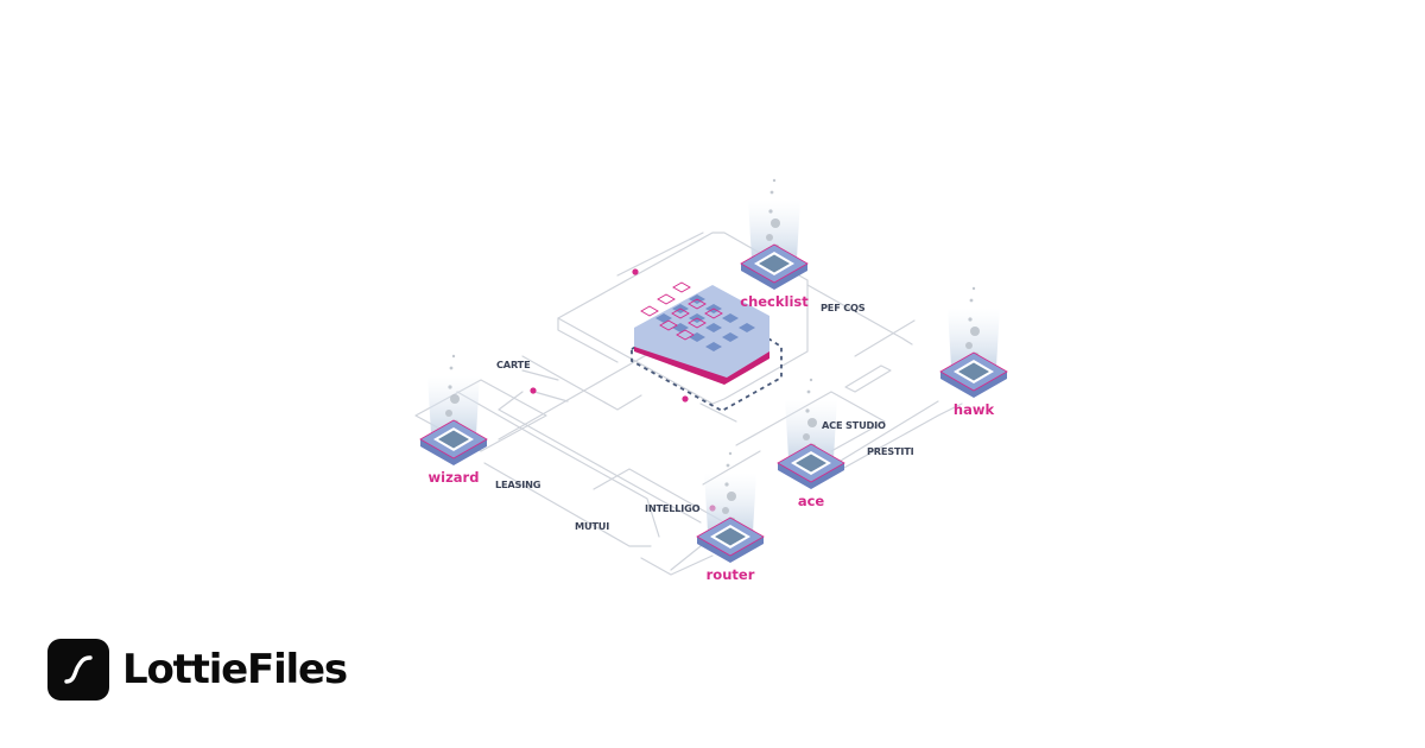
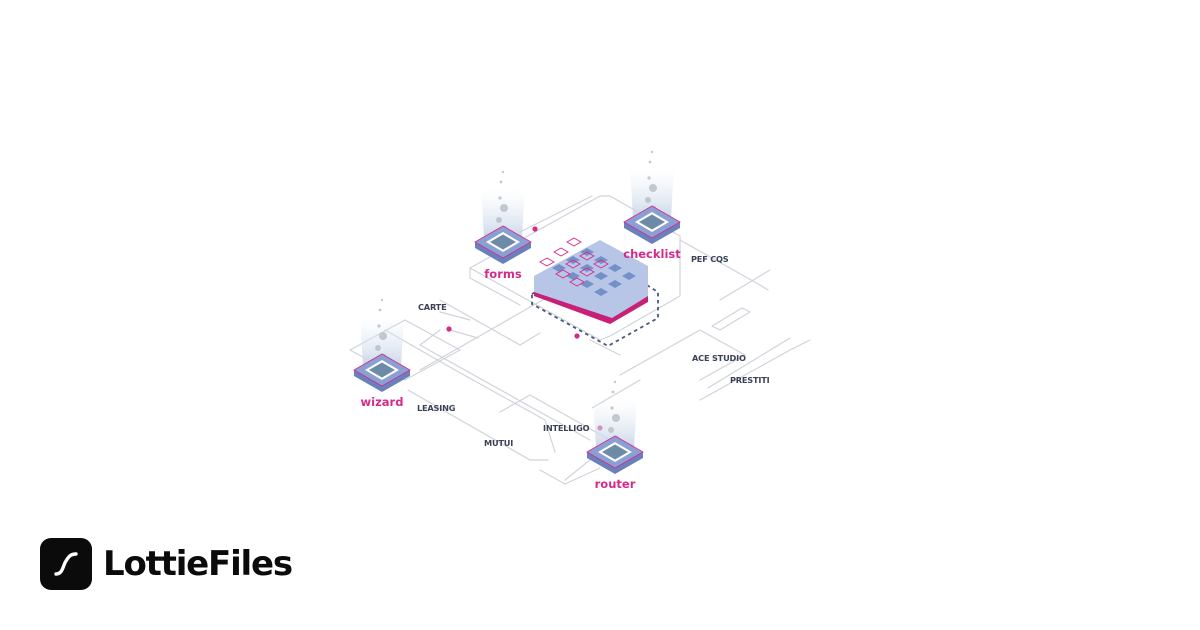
+ forms
  checklist
  wizard
  router
- ace
- hawk
  PEF CQS
  CARTE
  ACE STUDIO
  PRESTITI
  LEASING
  INTELLIGO
  MUTUI
  LottieFiles
